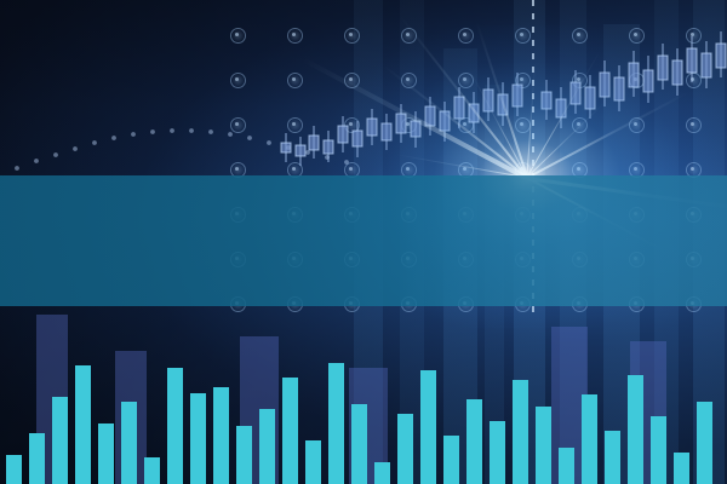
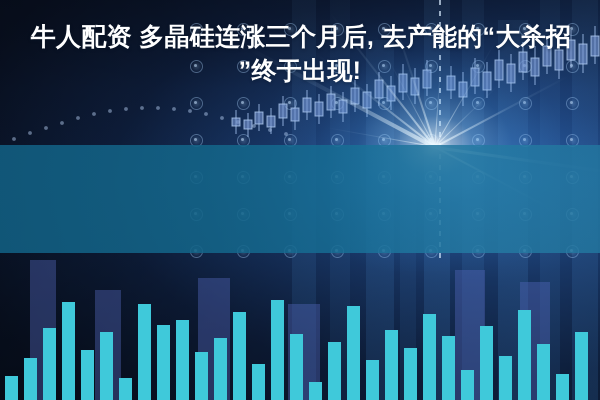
+ 牛人配资 多晶硅连涨三个月后, 去产能的“大杀招
+ ”终于出现!
